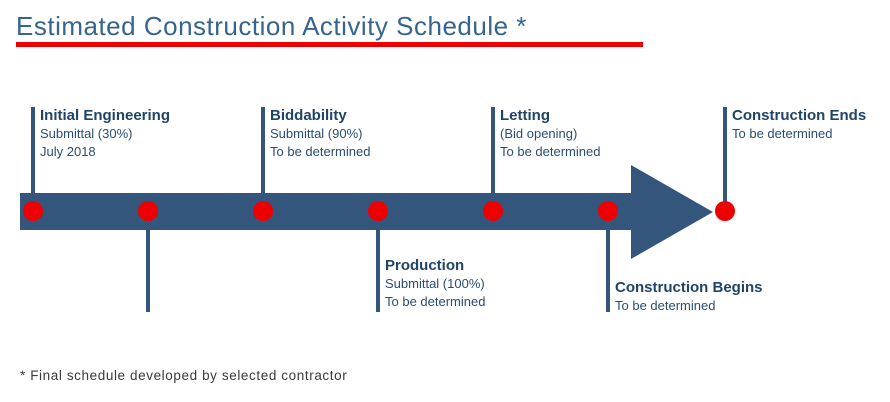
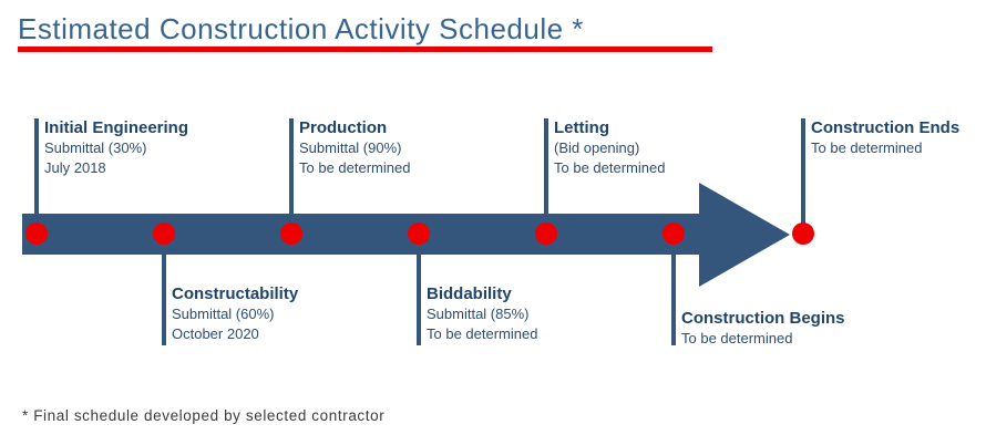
  Estimated Construction Activity Schedule *
  Initial Engineering
  Submittal (30%)
  July 2018
+ Constructability
+ Submittal (60%)
+ October 2020
- Biddability
+ Production
  Submittal (90%)
  To be determined
- Production
+ Biddability
- Submittal (100%)
+ Submittal (85%)
  To be determined
  Letting
  (Bid opening)
  To be determined
  Construction Begins
  To be determined
  Construction Ends
  To be determined
  * Final schedule developed by selected contractor
